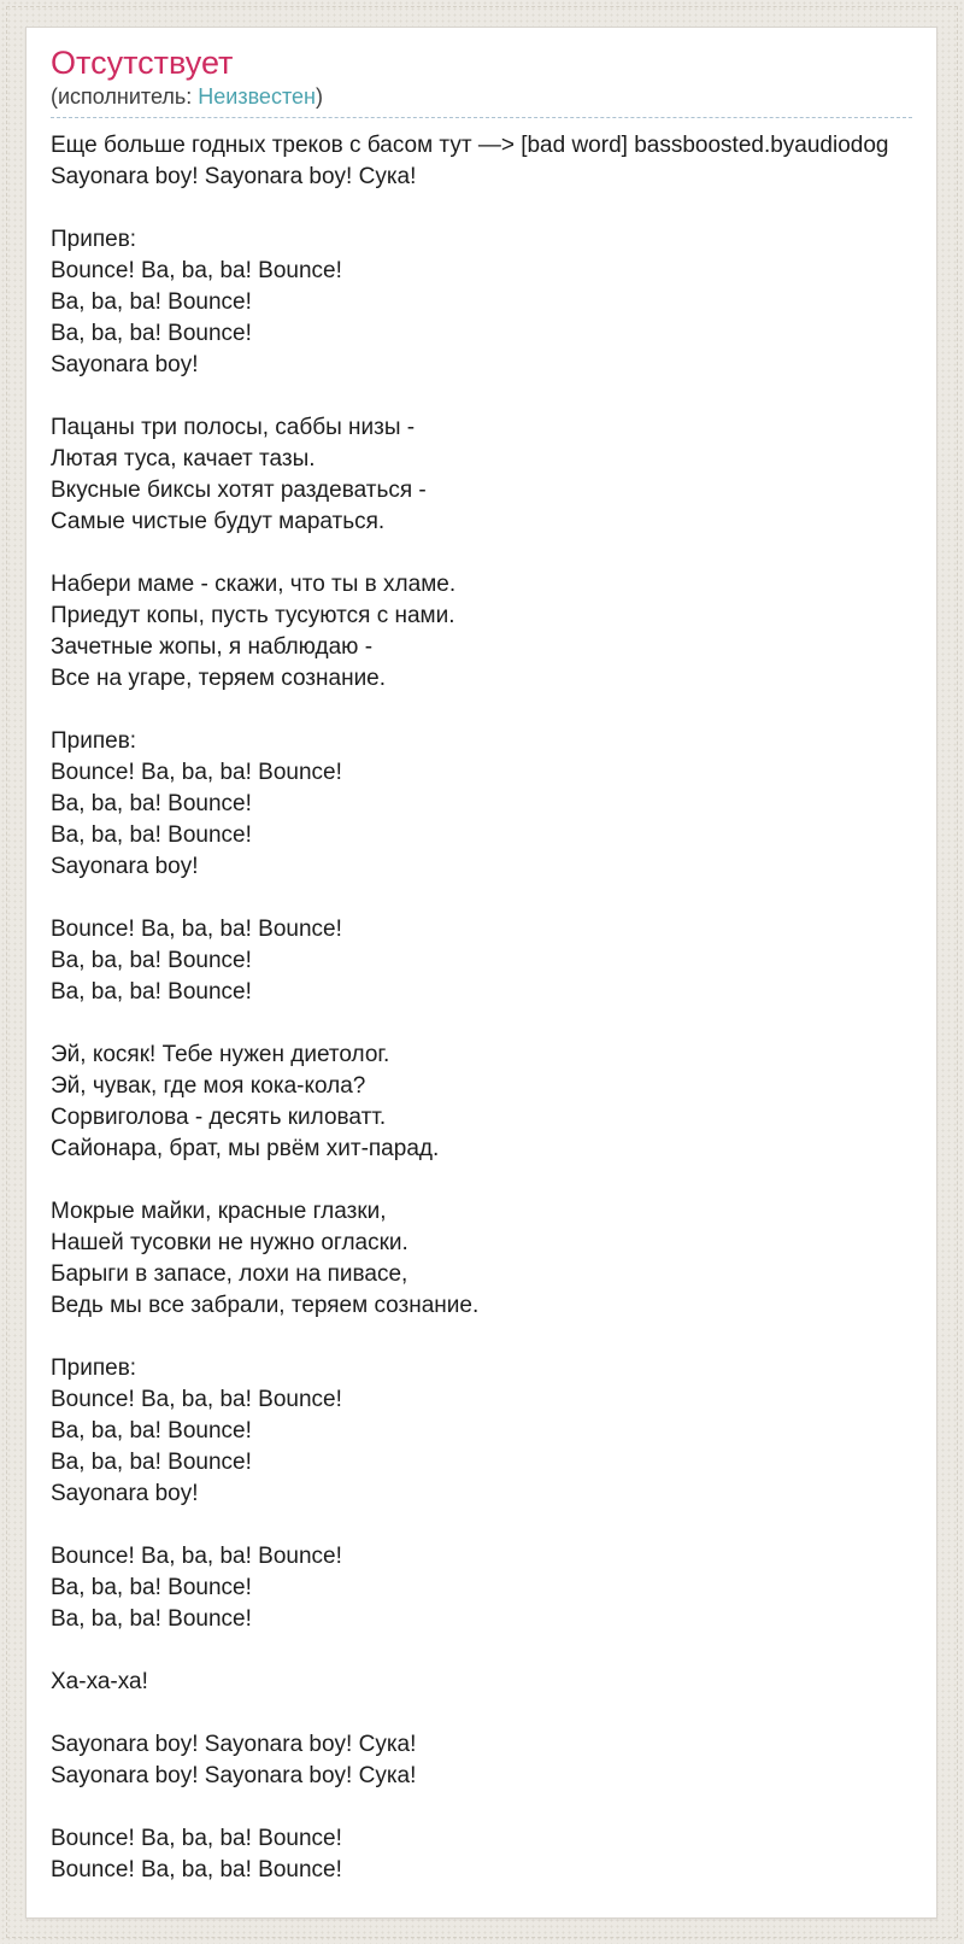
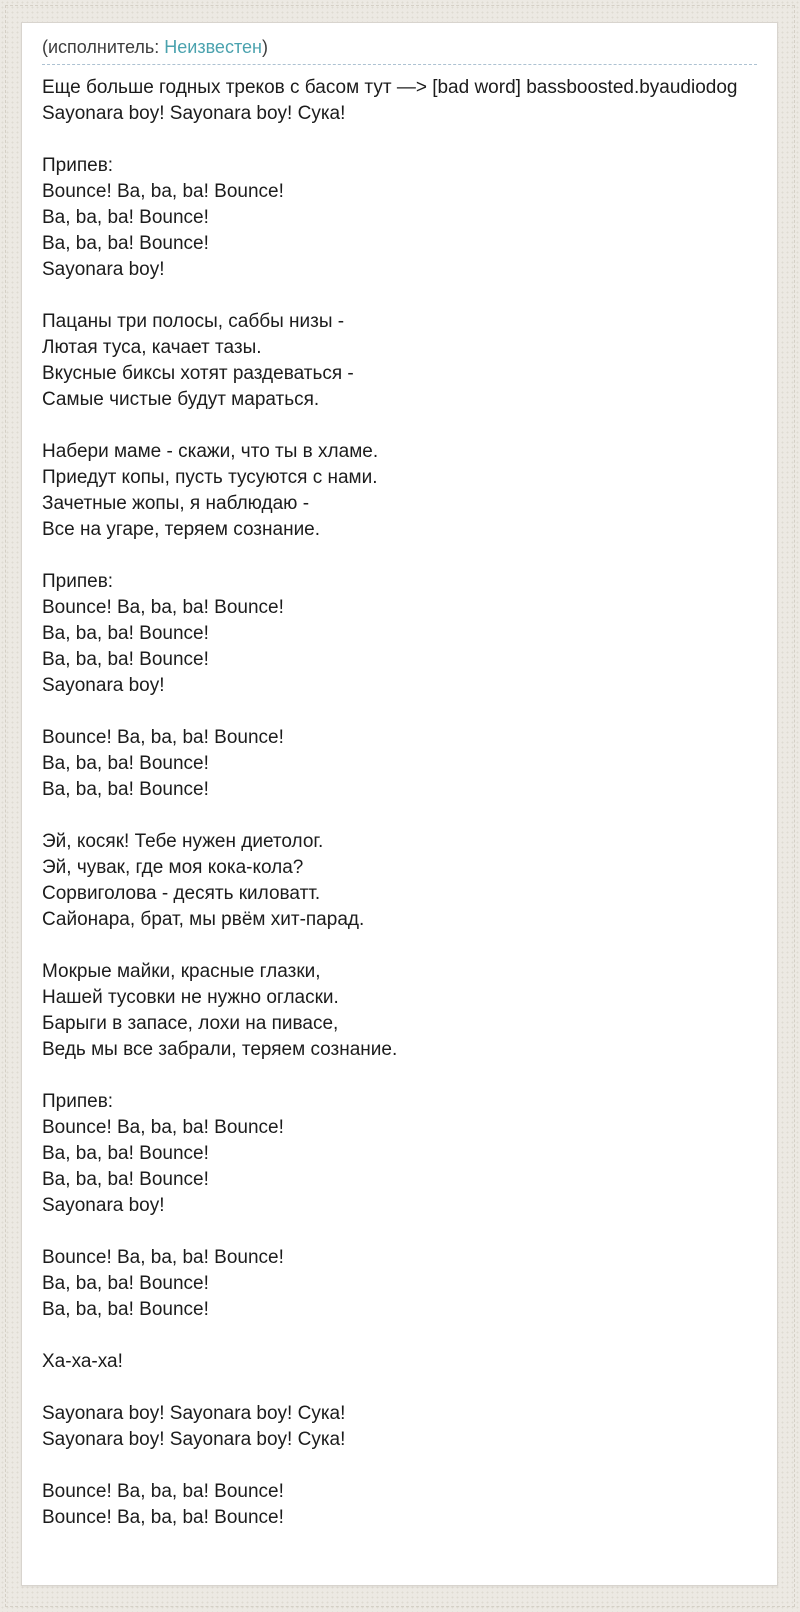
- Отсутствует
  (исполнитель: Неизвестен)
  Еще больше годных треков с басом тут —> [bad word] bassboosted.byaudiodog
  Sayonara boy! Sayonara boy! Сука!
  Припев:
  Bounce! Ba, ba, ba! Bounce!
  Ba, ba, ba! Bounce!
  Ba, ba, ba! Bounce!
  Sayonara boy!
  Пацаны три полосы, саббы низы -
  Лютая туса, качает тазы.
  Вкусные биксы хотят раздеваться -
  Самые чистые будут мараться.
  Набери маме - скажи, что ты в хламе.
  Приедут копы, пусть тусуются с нами.
  Зачетные жопы, я наблюдаю -
  Все на угаре, теряем сознание.
  Припев:
  Bounce! Ba, ba, ba! Bounce!
  Ba, ba, ba! Bounce!
  Ba, ba, ba! Bounce!
  Sayonara boy!
  Bounce! Ba, ba, ba! Bounce!
  Ba, ba, ba! Bounce!
  Ba, ba, ba! Bounce!
  Эй, косяк! Тебе нужен диетолог.
  Эй, чувак, где моя кока-кола?
  Сорвиголова - десять киловатт.
  Сайонара, брат, мы рвём хит-парад.
  Мокрые майки, красные глазки,
  Нашей тусовки не нужно огласки.
  Барыги в запасе, лохи на пивасе,
  Ведь мы все забрали, теряем сознание.
  Припев:
  Bounce! Ba, ba, ba! Bounce!
  Ba, ba, ba! Bounce!
  Ba, ba, ba! Bounce!
  Sayonara boy!
  Bounce! Ba, ba, ba! Bounce!
  Ba, ba, ba! Bounce!
  Ba, ba, ba! Bounce!
  Ха-ха-ха!
  Sayonara boy! Sayonara boy! Сука!
  Sayonara boy! Sayonara boy! Сука!
  Bounce! Ba, ba, ba! Bounce!
  Bounce! Ba, ba, ba! Bounce!
